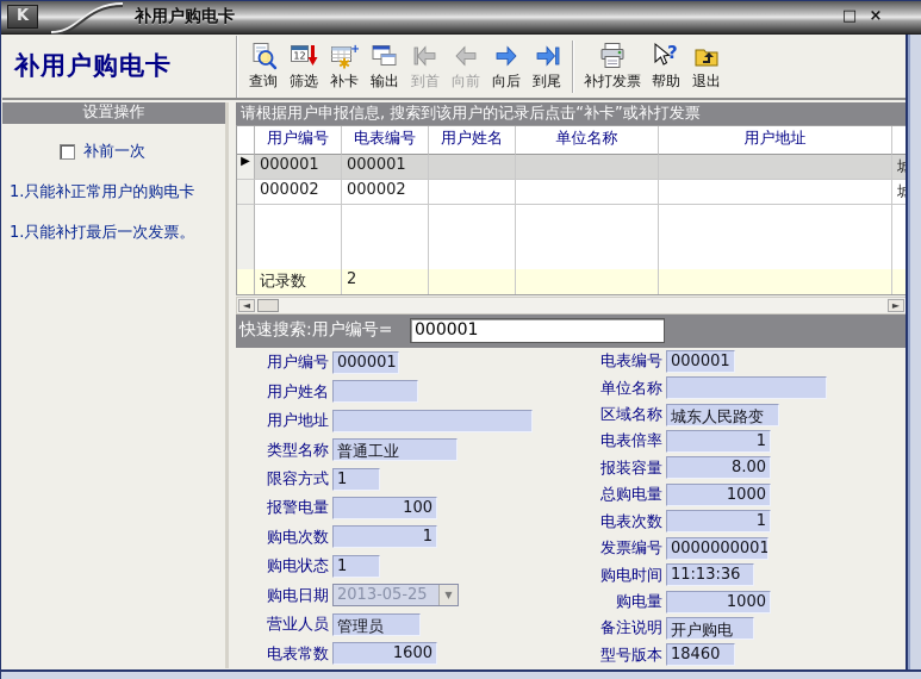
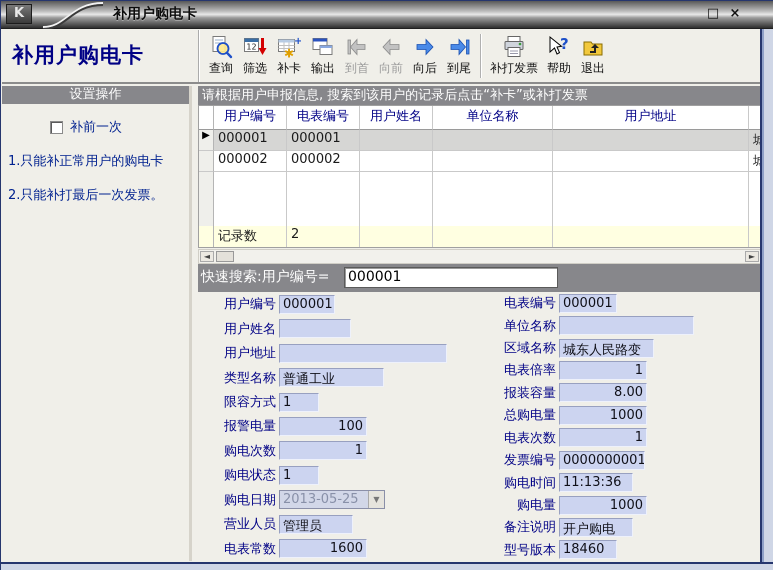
  K
  补用户购电卡
  □
  ×
  补用户购电卡
  查询
  12
  筛选
  +
  ✱
  补卡
  输出
  到首
  向前
  向后
  到尾
  补打发票
  ?
  帮助
  退出
  设置操作
  补前一次
  1.只能补正常用户的购电卡
- 1.只能补打最后一次发票。
+ 2.只能补打最后一次发票。
  请根据用户申报信息, 搜索到该用户的记录后点击“补卡”或补打发票
  用户编号
  电表编号
  用户姓名
  单位名称
  用户地址
  ▶
  000001
  000001
  000002
  000002
  记录数
  2
  ◄
  ►
  快速搜索:用户编号=
  000001
  用户编号
  000001
  用户姓名
  用户地址
  类型名称
  普通工业
  限容方式
  1
  报警电量
  100
  购电次数
  1
  购电状态
  1
  购电日期
  2013-05-25
  ▼
  营业人员
  管理员
  电表常数
  1600
  电表编号
  000001
  单位名称
  区域名称
  城东人民路变
  电表倍率
  1
  报装容量
  8.00
  总购电量
  1000
  电表次数
  1
  发票编号
  0000000001
  购电时间
  11:13:36
  购电量
  1000
  备注说明
  开户购电
  型号版本
  18460
